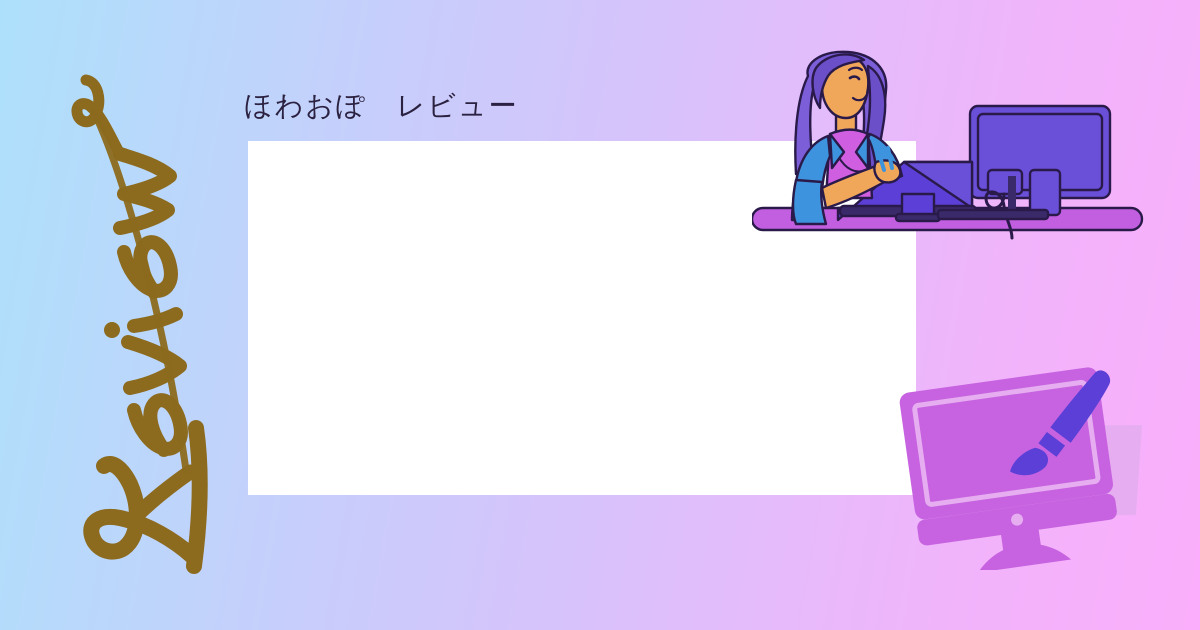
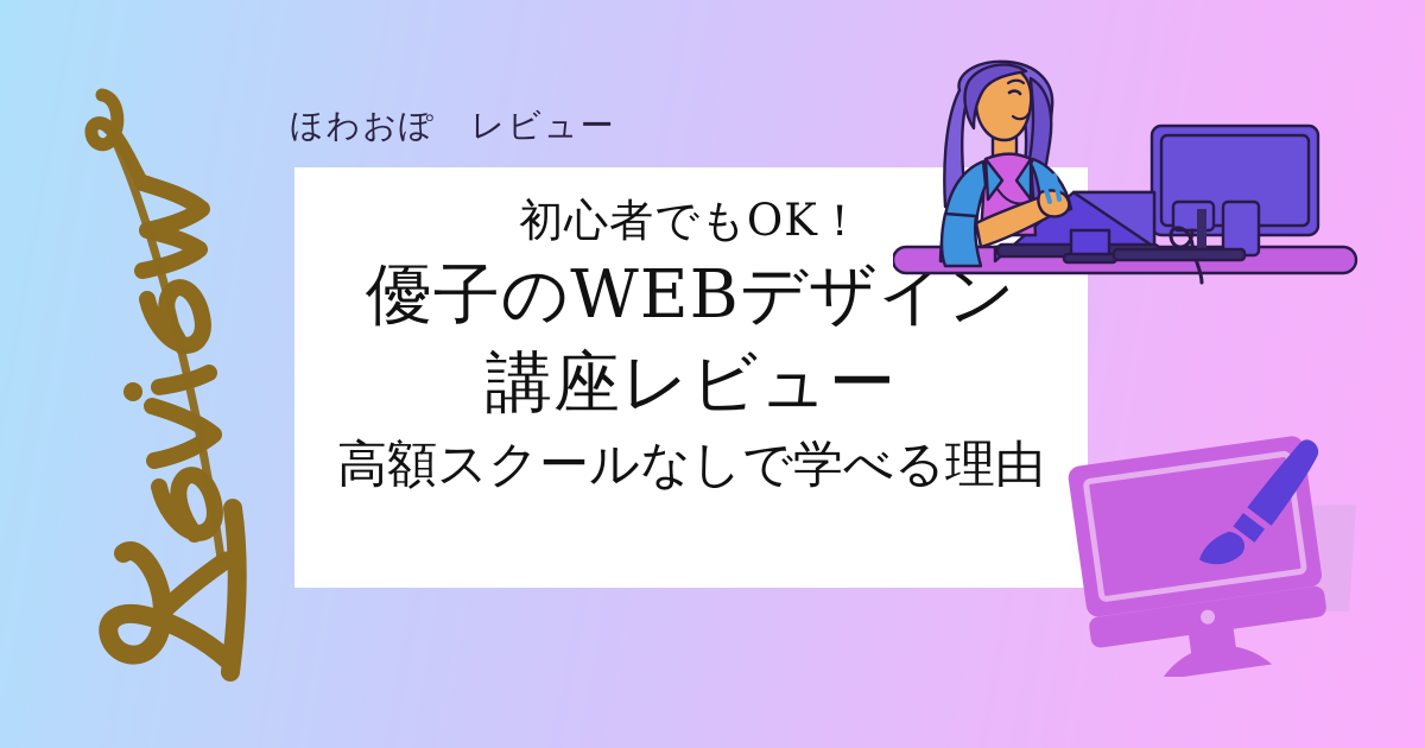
  ほわおぽ レビュー
+ 初心者でもOK！
+ 優子のWEBデザイン
+ 講座レビュー
+ 高額スクールなしで学べる理由
